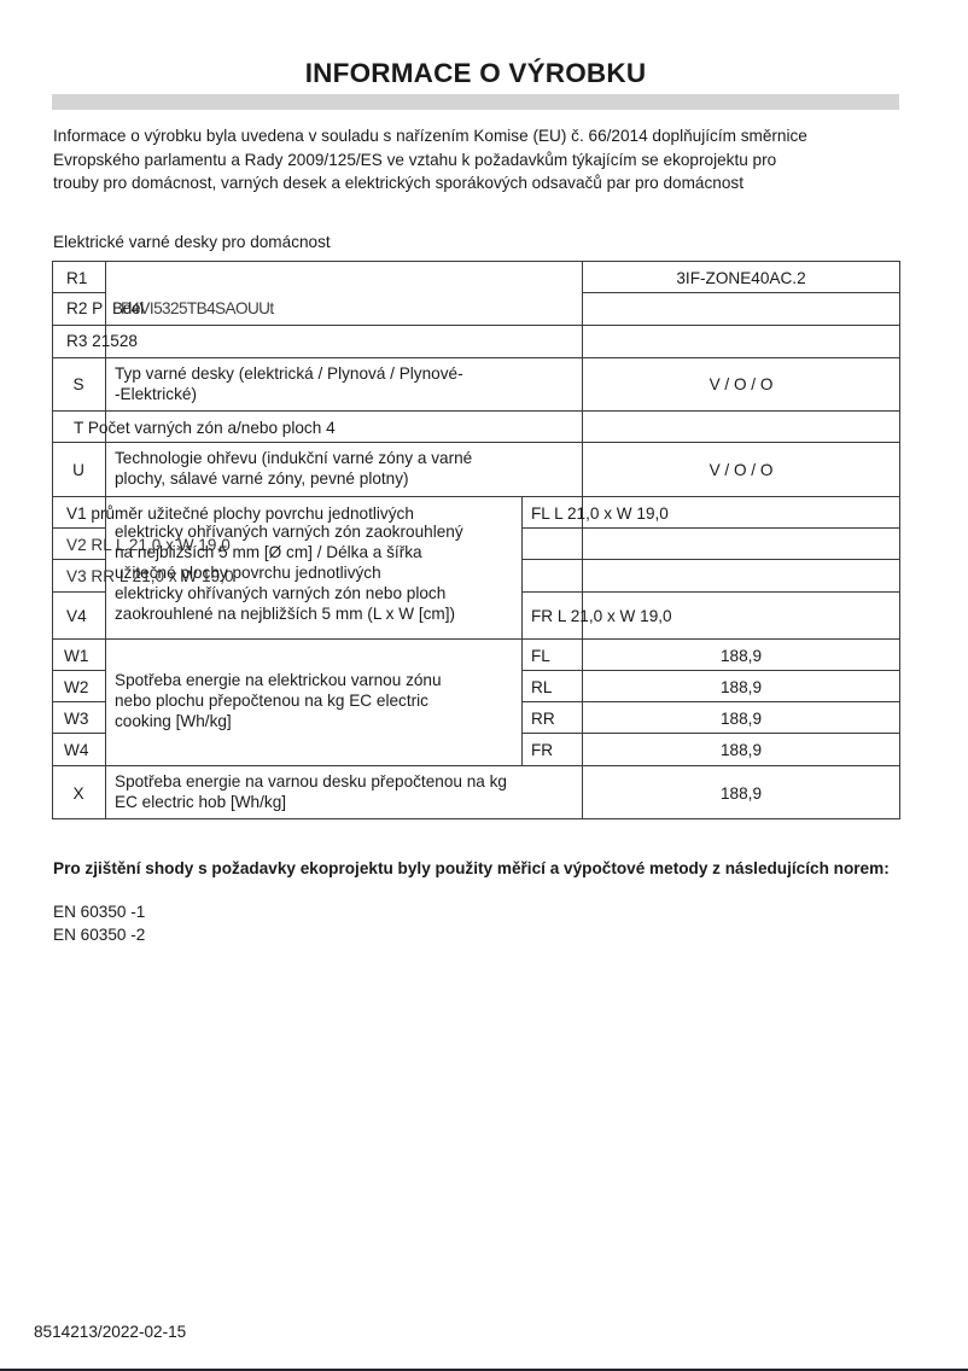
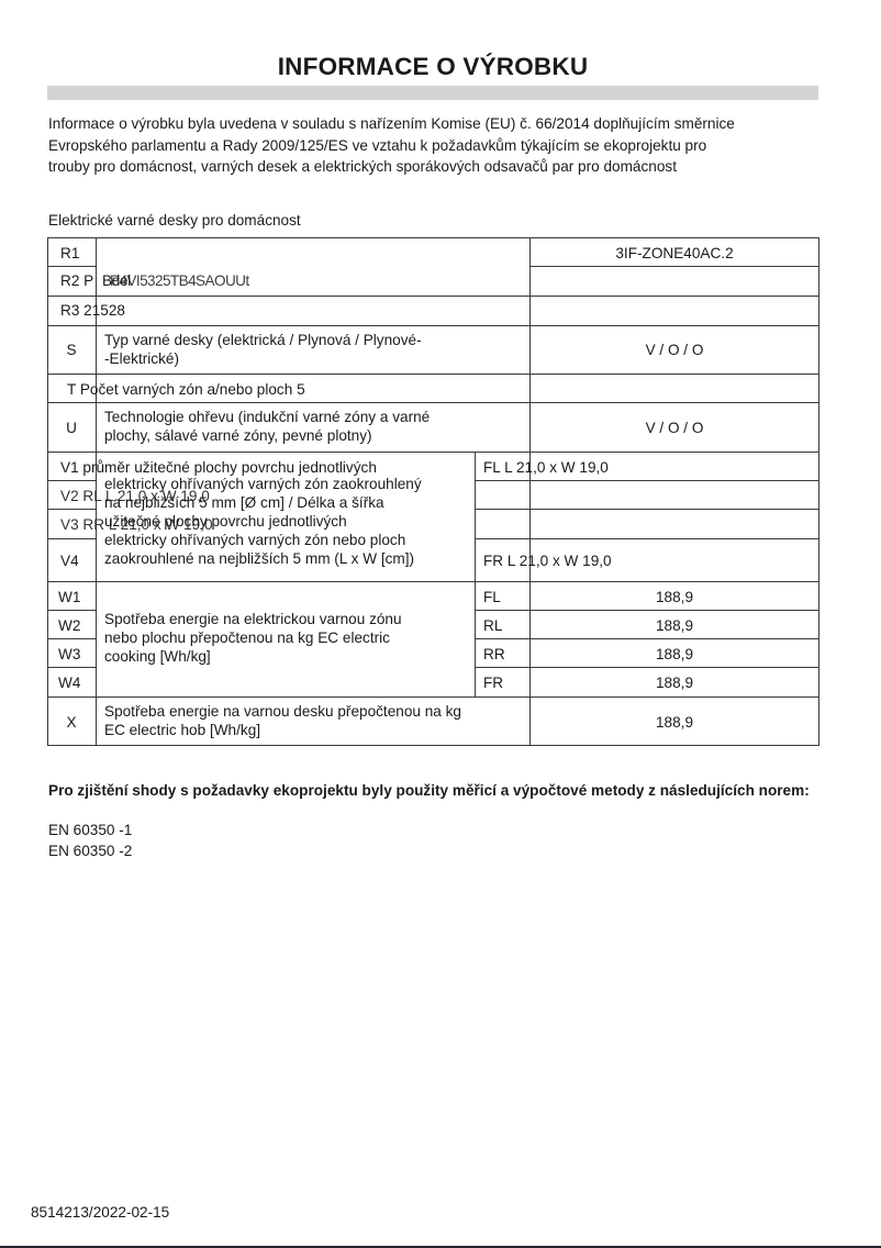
  INFORMACE O VÝROBKU
  Informace o výrobku byla uvedena v souladu s nařízením Komise (EU) č. 66/2014 doplňujícím směrnice
  Evropského parlamentu a Rady 2009/125/ES ve vztahu k požadavkům týkajícím se ekoprojektu pro
  trouby pro domácnost, varných desek a elektrických sporákových odsavačů par pro domácnost
  Elektrické varné desky pro domácnost
  R1
  3IF-ZONE40AC.2
  R2 P
  Bdel
  P4VI5325TB4SAOUUt
  R3 21528
  S
  Typ varné desky (elektrická / Plynová / Plynové-
  -Elektrické)
  V / O / O
- T Počet varných zón a/nebo ploch 4
+ T Počet varných zón a/nebo ploch 5
  U
  Technologie ohřevu (indukční varné zóny a varné
  plochy, sálavé varné zóny, pevné plotny)
  V / O / O
  V1 průměr užitečné plochy povrchu jednotlivých
  V2 RL L 21,0 x W 19,0
  V3 RR L 21,0 x W 19,0
  V4
  elektricky ohřívaných varných zón zaokrouhlený
  na nejbližších 5 mm [Ø cm] / Délka a šířka
  užitečné plochy povrchu jednotlivých
  elektricky ohřívaných varných zón nebo ploch
  zaokrouhlené na nejbližších 5 mm (L x W [cm])
  FL L 21,0 x W 19,0
  FR L 21,0 x W 19,0
  W1
  W2
  W3
  W4
  Spotřeba energie na elektrickou varnou zónu
  nebo plochu přepočtenou na kg EC electric
  cooking [Wh/kg]
  FL
  RL
  RR
  FR
  188,9
  188,9
  188,9
  188,9
  X
  Spotřeba energie na varnou desku přepočtenou na kg
  EC electric hob [Wh/kg]
  188,9
  Pro zjištění shody s požadavky ekoprojektu byly použity měřicí a výpočtové metody z následujících norem:
  EN 60350 -1
  EN 60350 -2
  8514213/2022-02-15
